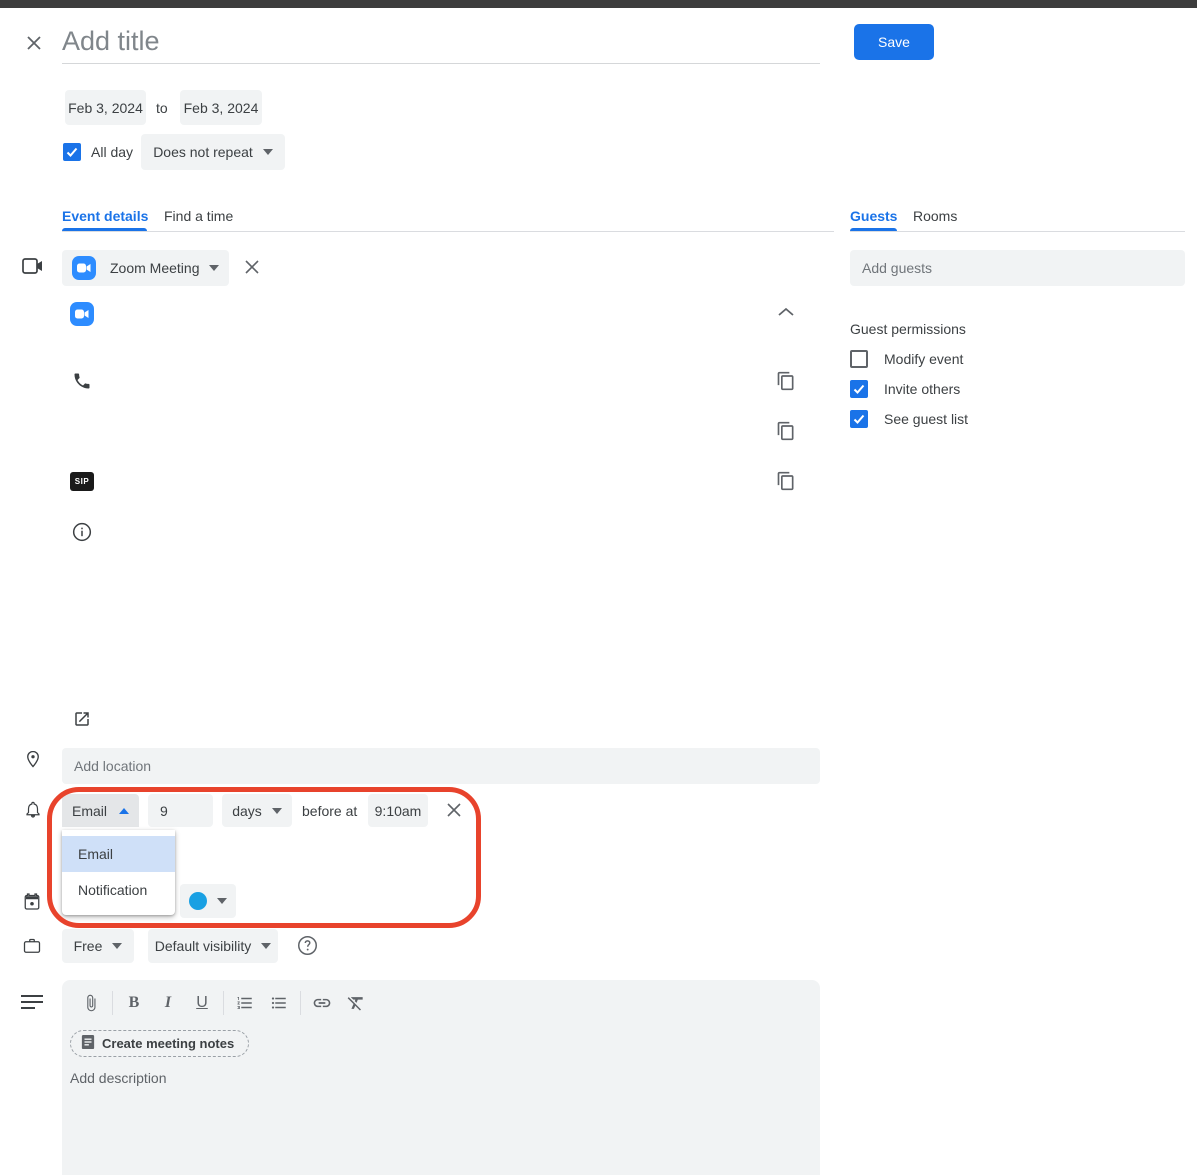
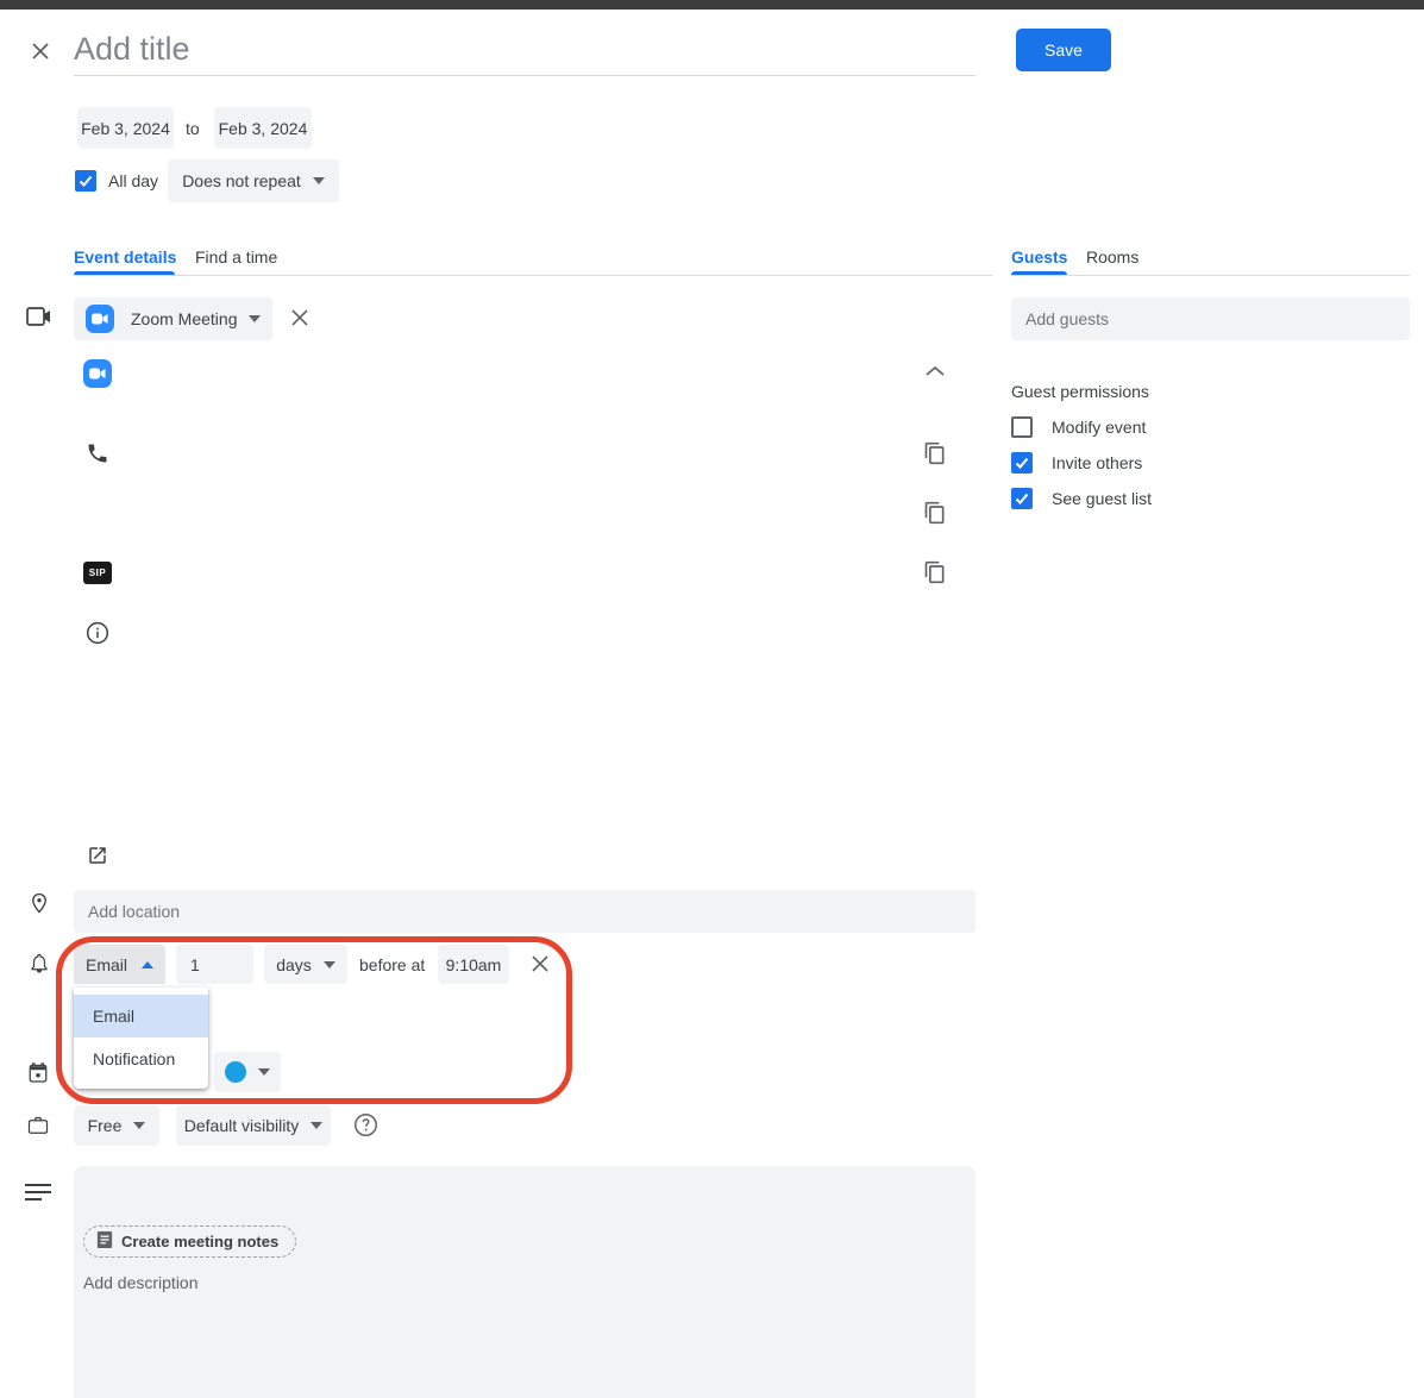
  Add title
  Save
  Feb 3, 2024
  to
  Feb 3, 2024
  All day
  Does not repeat
  Event details
  Find a time
  Guests
  Rooms
  Zoom Meeting
  SIP
  Add location
  Email
- 9
+ 1
  days
  before at
  9:10am
  Email
  Notification
  Free
  Default visibility
- B
- I
- U
  Create meeting notes
  Add description
  Add guests
  Guest permissions
  Modify event
  Invite others
  See guest list
